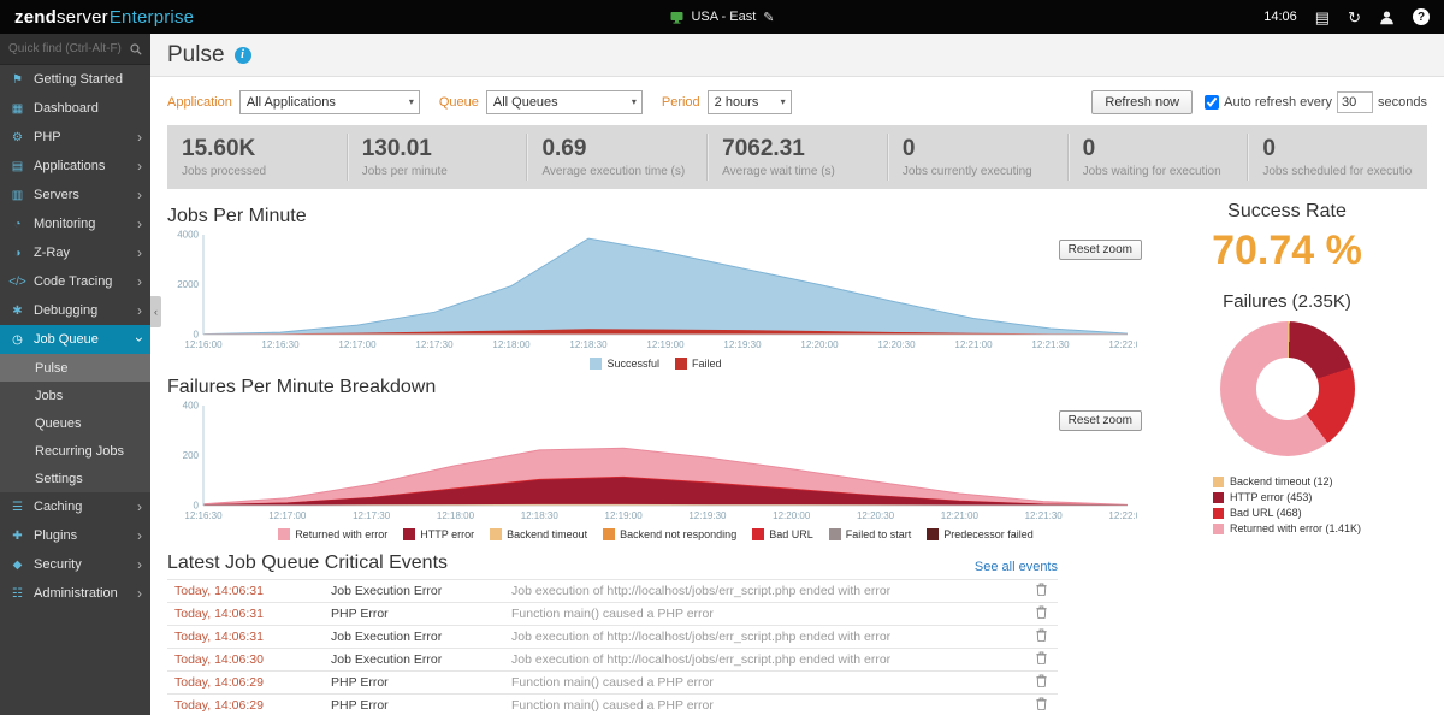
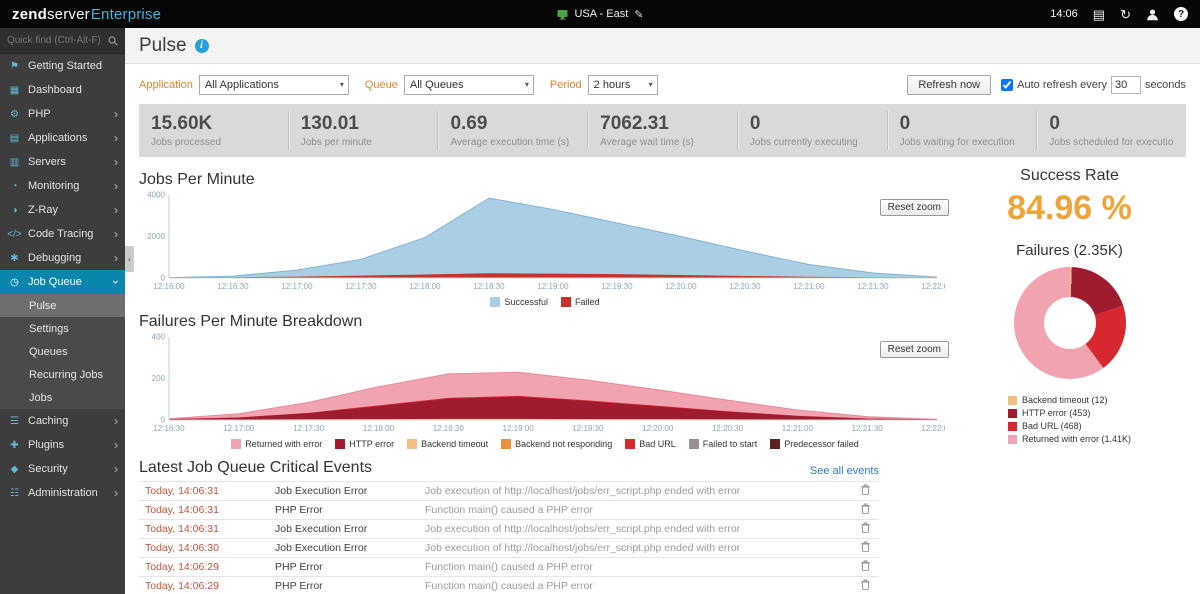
  zend
  server
  Enterprise
  USA - East
  ✎
  14:06
  ▤
  ↻
  ?
  Quick find (Ctrl-Alt-F)
  ⚑
  Getting Started
  ▦
  Dashboard
  ⚙
  PHP
  ›
  ▤
  Applications
  ›
  ▥
  Servers
  ›
  ◔
  Monitoring
  ›
  ◑
  Z-Ray
  ›
  </>
  Code Tracing
  ›
  ✱
  Debugging
  ›
  ◷
  Job Queue
  Pulse
- Jobs
+ Settings
  Queues
  Recurring Jobs
- Settings
+ Jobs
  ☰
  Caching
  ›
  ✚
  Plugins
  ›
  ◆
  Security
  ›
  ☷
  Administration
  ›
  ‹
  Pulse
  i
  Application
  All Applications
  ▾
  Queue
  All Queues
  ▾
  Period
  2 hours
  ▾
  Refresh now
  Auto refresh every
  30
  seconds
  15.60K
  Jobs processed
  130.01
  Jobs per minute
  0.69
  Average execution time (s)
  7062.31
  Average wait time (s)
  0
  Jobs currently executing
  0
  Jobs waiting for execution
  0
  Jobs scheduled for executio
  Jobs Per Minute
  0
  2000
  4000
  12:16:00
  12:16:30
  12:17:00
  12:17:30
  12:18:00
  12:18:30
  12:19:00
  12:19:30
  12:20:00
  12:20:30
  12:21:00
  12:21:30
  12:22:
  Reset zoom
  Successful
  Failed
  Failures Per Minute Breakdown
  0
  200
  400
  12:16:30
  12:17:00
  12:17:30
  12:18:00
  12:18:30
  12:19:00
  12:19:30
  12:20:00
  12:20:30
  12:21:00
  12:21:30
  12:22:
  Reset zoom
  Returned with error
  HTTP error
  Backend timeout
  Backend not responding
  Bad URL
  Failed to start
  Predecessor failed
  Success Rate
- 70.74 %
+ 84.96 %
  Failures (2.35K)
  Backend timeout (12)
  HTTP error (453)
  Bad URL (468)
  Returned with error (1.41K)
  Latest Job Queue Critical Events
  See all events
  Today, 14:06:31	Job Execution Error	Job execution of http://localhost/jobs/err_script.php ended with error
  Today, 14:06:31	PHP Error	Function main() caused a PHP error
  Today, 14:06:31	Job Execution Error	Job execution of http://localhost/jobs/err_script.php ended with error
  Today, 14:06:30	Job Execution Error	Job execution of http://localhost/jobs/err_script.php ended with error
  Today, 14:06:29	PHP Error	Function main() caused a PHP error
  Today, 14:06:29	PHP Error	Function main() caused a PHP error
